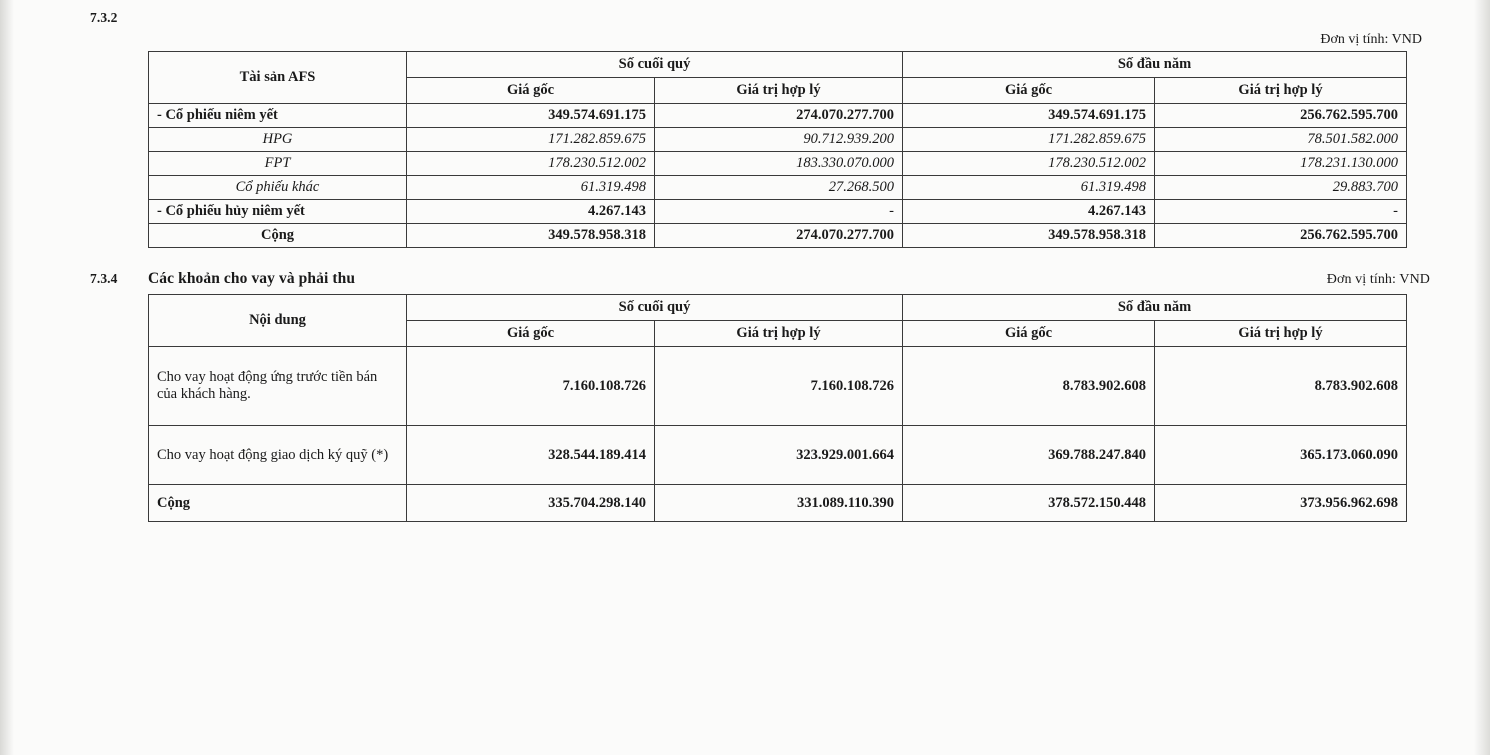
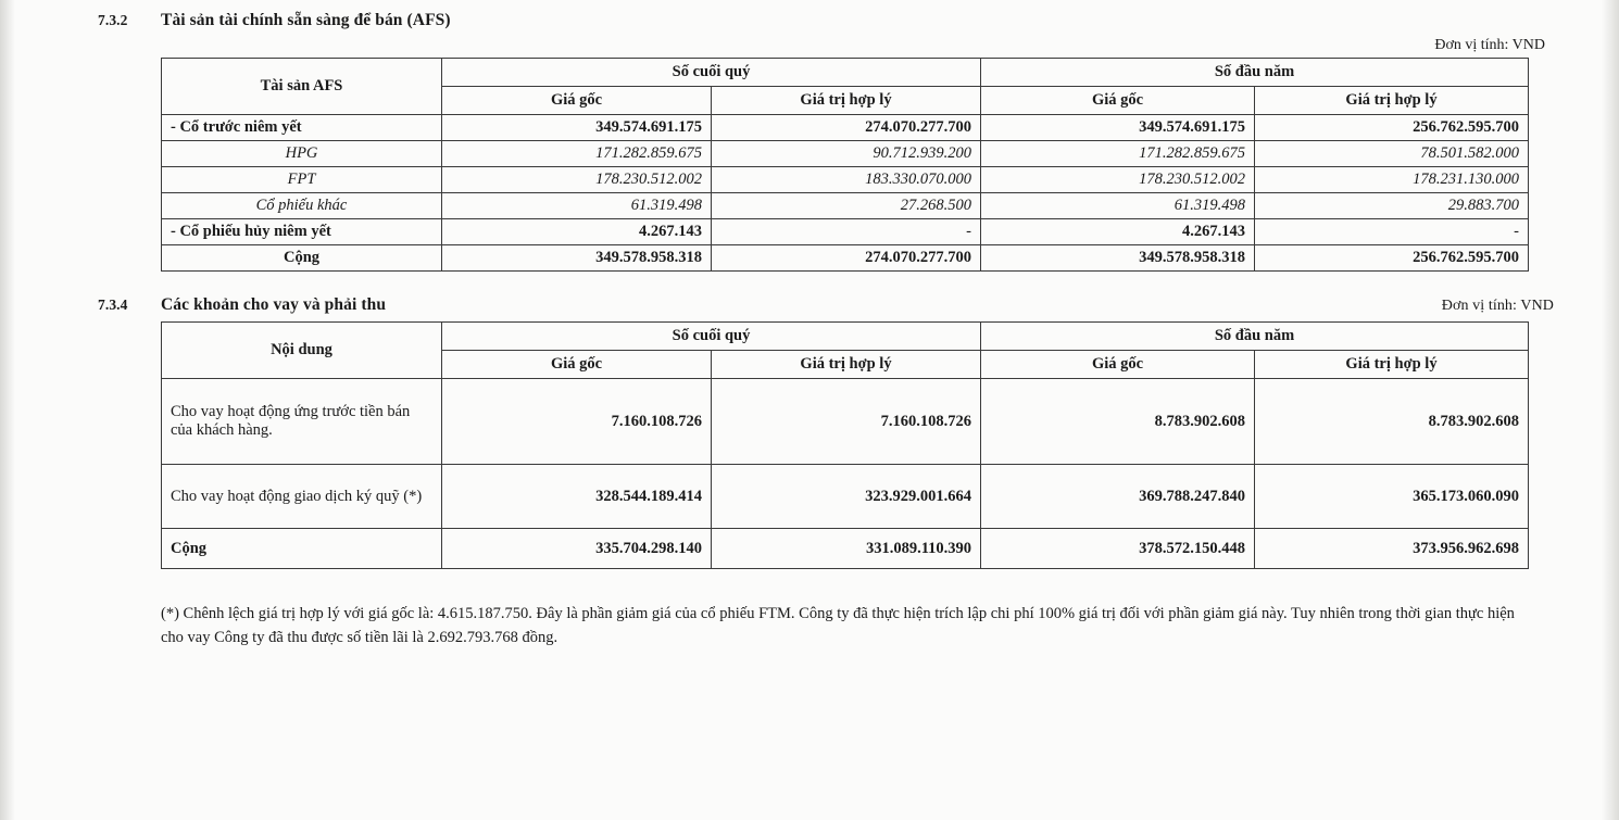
  7.3.2
+ Tài sản tài chính sẵn sàng để bán (AFS)
  Đơn vị tính: VND
  Tài sản AFS	Số cuối quý	Số đầu năm
  Giá gốc	Giá trị hợp lý	Giá gốc	Giá trị hợp lý
- - Cổ phiếu niêm yết	349.574.691.175	274.070.277.700	349.574.691.175	256.762.595.700
+ - Cổ trước niêm yết	349.574.691.175	274.070.277.700	349.574.691.175	256.762.595.700
  HPG	171.282.859.675	90.712.939.200	171.282.859.675	78.501.582.000
  FPT	178.230.512.002	183.330.070.000	178.230.512.002	178.231.130.000
  Cổ phiếu khác	61.319.498	27.268.500	61.319.498	29.883.700
  - Cổ phiếu hủy niêm yết	4.267.143	-	4.267.143	-
  Cộng	349.578.958.318	274.070.277.700	349.578.958.318	256.762.595.700
  7.3.4
  Các khoản cho vay và phải thu
  Đơn vị tính: VND
  Nội dung	Số cuối quý	Số đầu năm
  Giá gốc	Giá trị hợp lý	Giá gốc	Giá trị hợp lý
  Cho vay hoạt động ứng trước tiền bán của khách hàng.	7.160.108.726	7.160.108.726	8.783.902.608	8.783.902.608
  Cho vay hoạt động giao dịch ký quỹ (*)	328.544.189.414	323.929.001.664	369.788.247.840	365.173.060.090
  Cộng	335.704.298.140	331.089.110.390	378.572.150.448	373.956.962.698
+ (*) Chênh lệch giá trị hợp lý với giá gốc là: 4.615.187.750. Đây là phần giảm giá của cổ phiếu FTM. Công ty đã thực hiện trích lập chi phí 100% giá trị đối với phần giảm giá này. Tuy nhiên trong thời gian thực hiện cho vay Công ty đã thu được số tiền lãi là 2.692.793.768 đồng.
